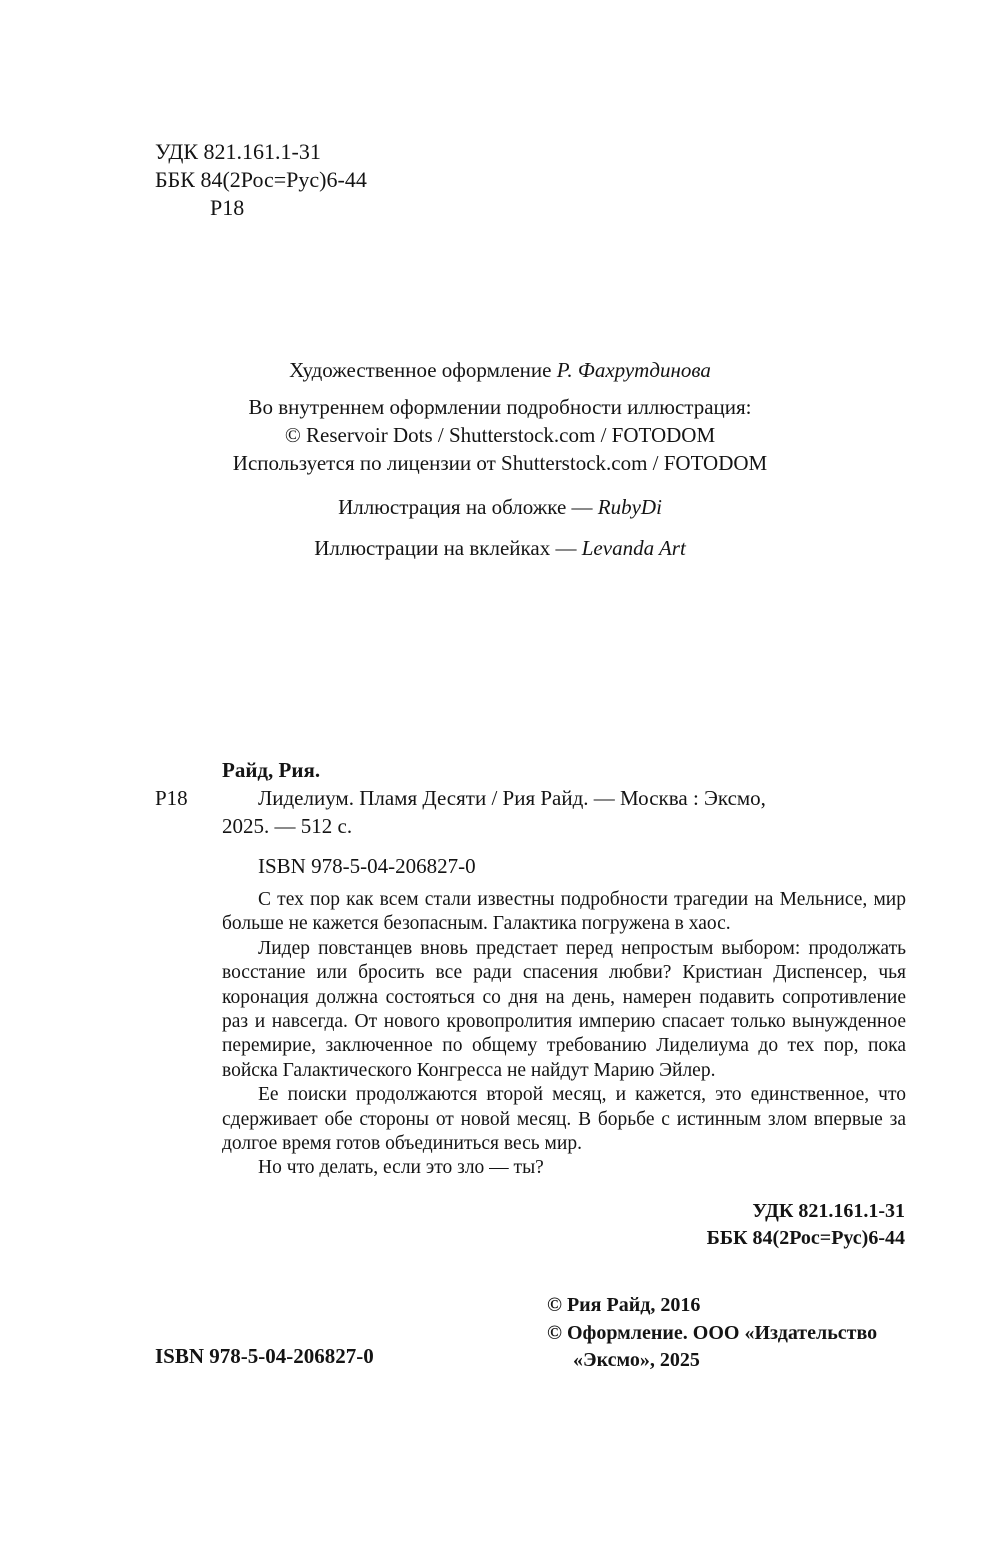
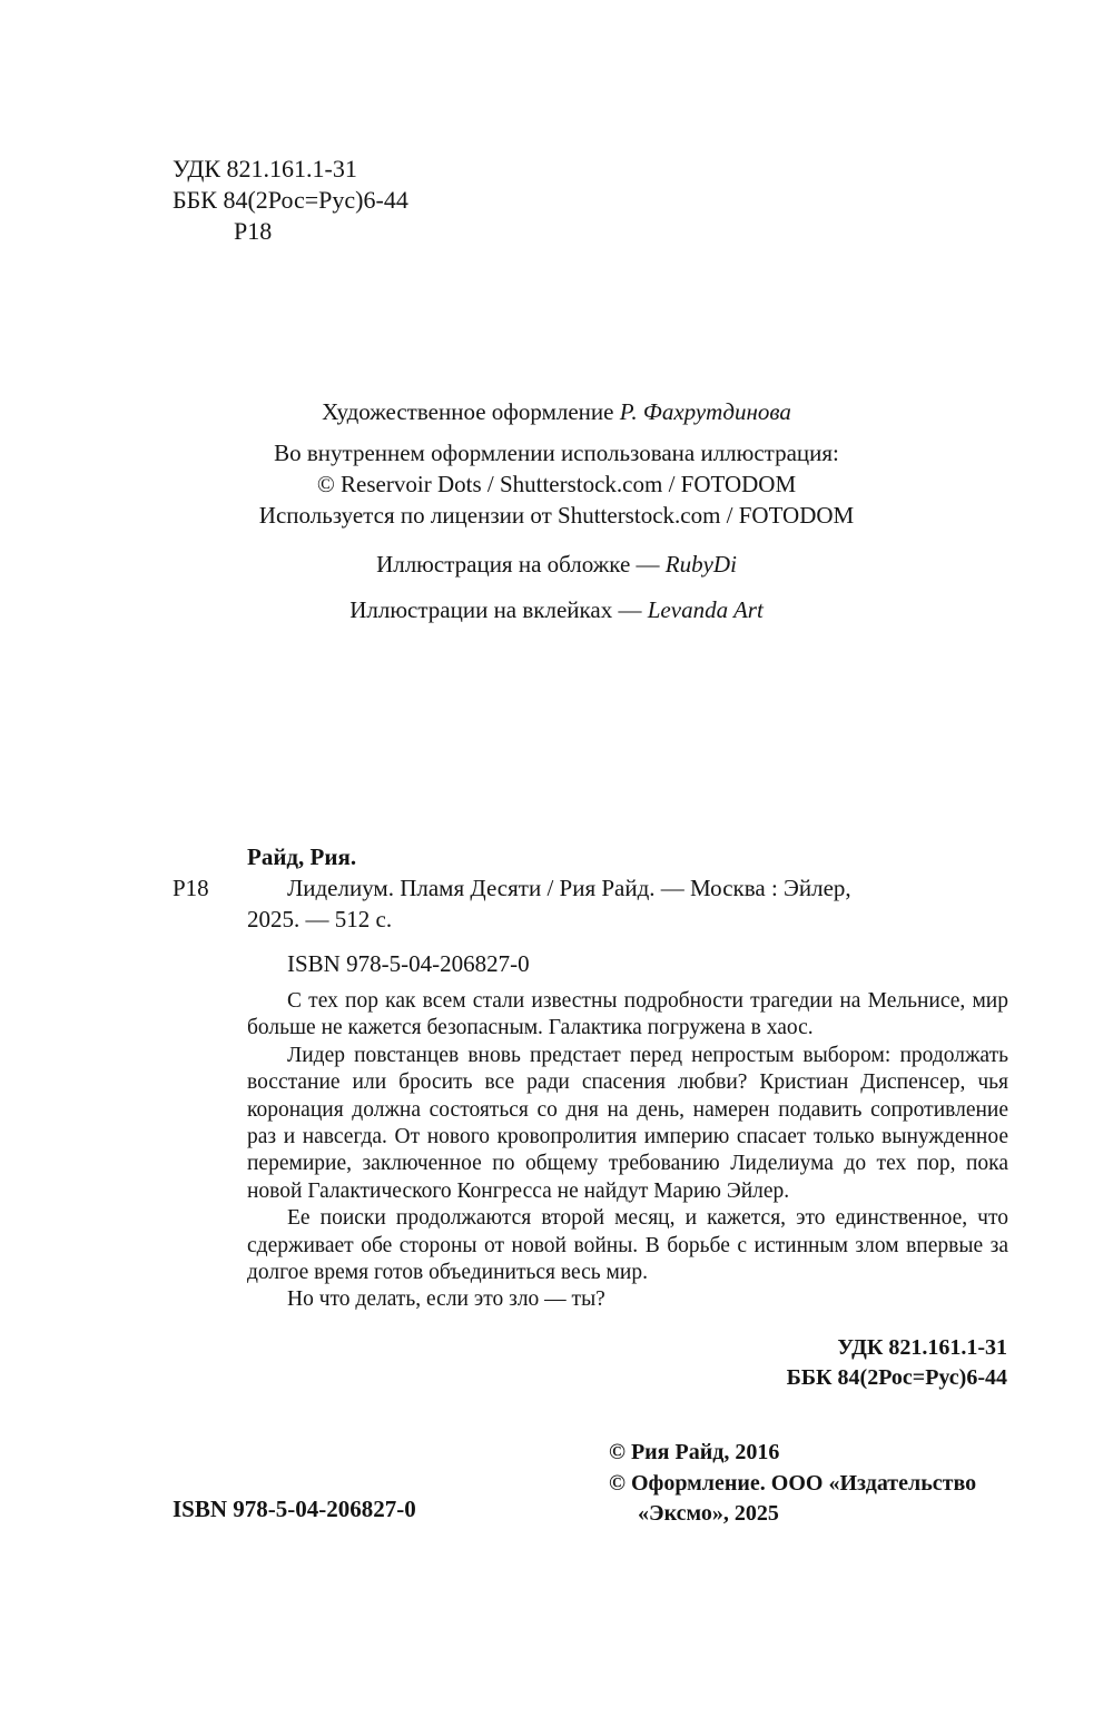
  УДК 821.161.1-31
  ББК 84(2Рос=Рус)6-44
  Р18
  Художественное оформление Р. Фахрутдинова
- Во внутреннем оформлении подробности иллюстрация:
+ Во внутреннем оформлении использована иллюстрация:
  © Reservoir Dots / Shutterstock.com / FOTODOM
  Используется по лицензии от Shutterstock.com / FOTODOM
  Иллюстрация на обложке — RubyDi
  Иллюстрации на вклейках — Levanda Art
  Р18
  Райд, Рия.
- Лиделиум. Пламя Десяти / Рия Райд. — Москва : Эксмо,
+ Лиделиум. Пламя Десяти / Рия Райд. — Москва : Эйлер,
  2025. — 512 с.
  ISBN 978-5-04-206827-0
  С тех пор как всем стали известны подробности трагедии на Мельнисе, мир больше не кажется безопасным. Галактика погружена в хаос.
- Лидер повстанцев вновь предстает перед непростым выбором: продолжать восстание или бросить все ради спасения любви? Кристиан Диспенсер, чья коронация должна состояться со дня на день, намерен подавить сопротивление раз и навсегда. От нового кровопролития империю спасает только вынужденное перемирие, заключенное по общему требованию Лиделиума до тех пор, пока войска Галактического Конгресса не найдут Марию Эйлер.
+ Лидер повстанцев вновь предстает перед непростым выбором: продолжать восстание или бросить все ради спасения любви? Кристиан Диспенсер, чья коронация должна состояться со дня на день, намерен подавить сопротивление раз и навсегда. От нового кровопролития империю спасает только вынужденное перемирие, заключенное по общему требованию Лиделиума до тех пор, пока новой Галактического Конгресса не найдут Марию Эйлер.
- Ее поиски продолжаются второй месяц, и кажется, это единственное, что сдерживает обе стороны от новой месяц. В борьбе с истинным злом впервые за долгое время готов объединиться весь мир.
+ Ее поиски продолжаются второй месяц, и кажется, это единственное, что сдерживает обе стороны от новой войны. В борьбе с истинным злом впервые за долгое время готов объединиться весь мир.
  Но что делать, если это зло — ты?
  УДК 821.161.1-31
  ББК 84(2Рос=Рус)6-44
  © Рия Райд, 2016
  © Оформление. ООО «Издательство
  «Эксмо», 2025
  ISBN 978-5-04-206827-0
